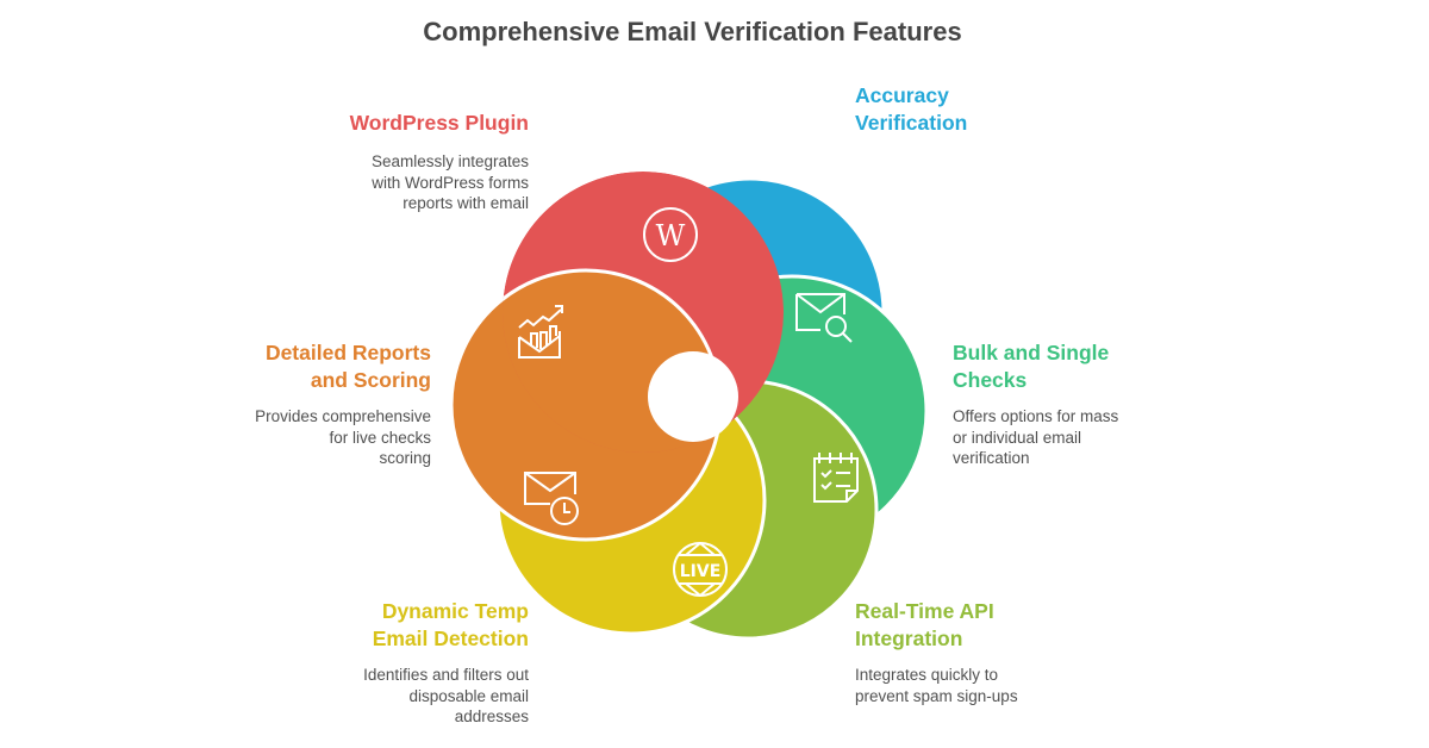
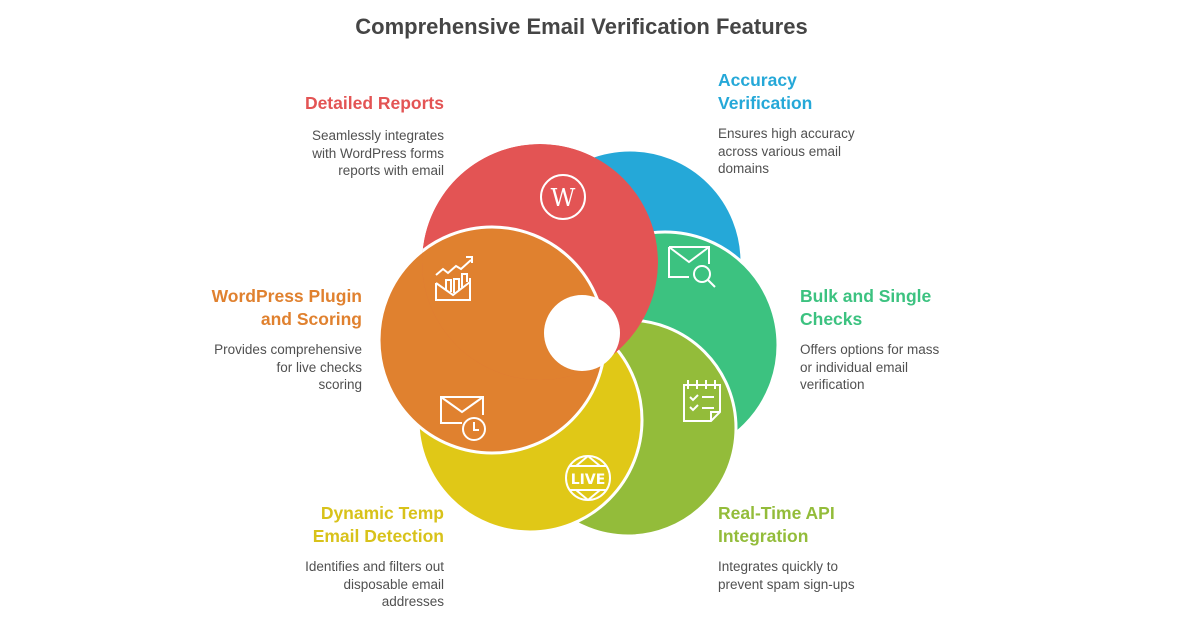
  Comprehensive Email Verification Features
  W
  LIVE
- WordPress Plugin
+ Detailed Reports
  Seamlessly integrates
  with WordPress forms
  reports with email
  Accuracy
  Verification
+ Ensures high accuracy
+ across various email
+ domains
  Bulk and Single
  Checks
  Offers options for mass
  or individual email
  verification
  Real-Time API
  Integration
  Integrates quickly to
  prevent spam sign-ups
  Dynamic Temp
  Email Detection
  Identifies and filters out
  disposable email
  addresses
- Detailed Reports
+ WordPress Plugin
  and Scoring
  Provides comprehensive
  for live checks
  scoring
